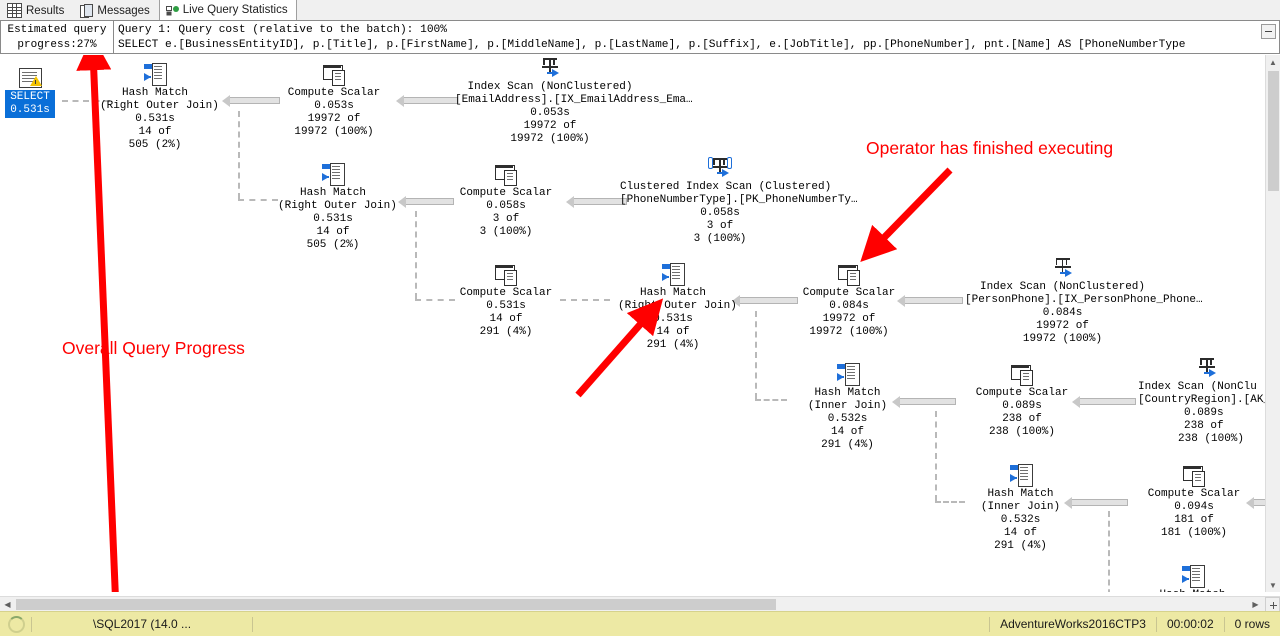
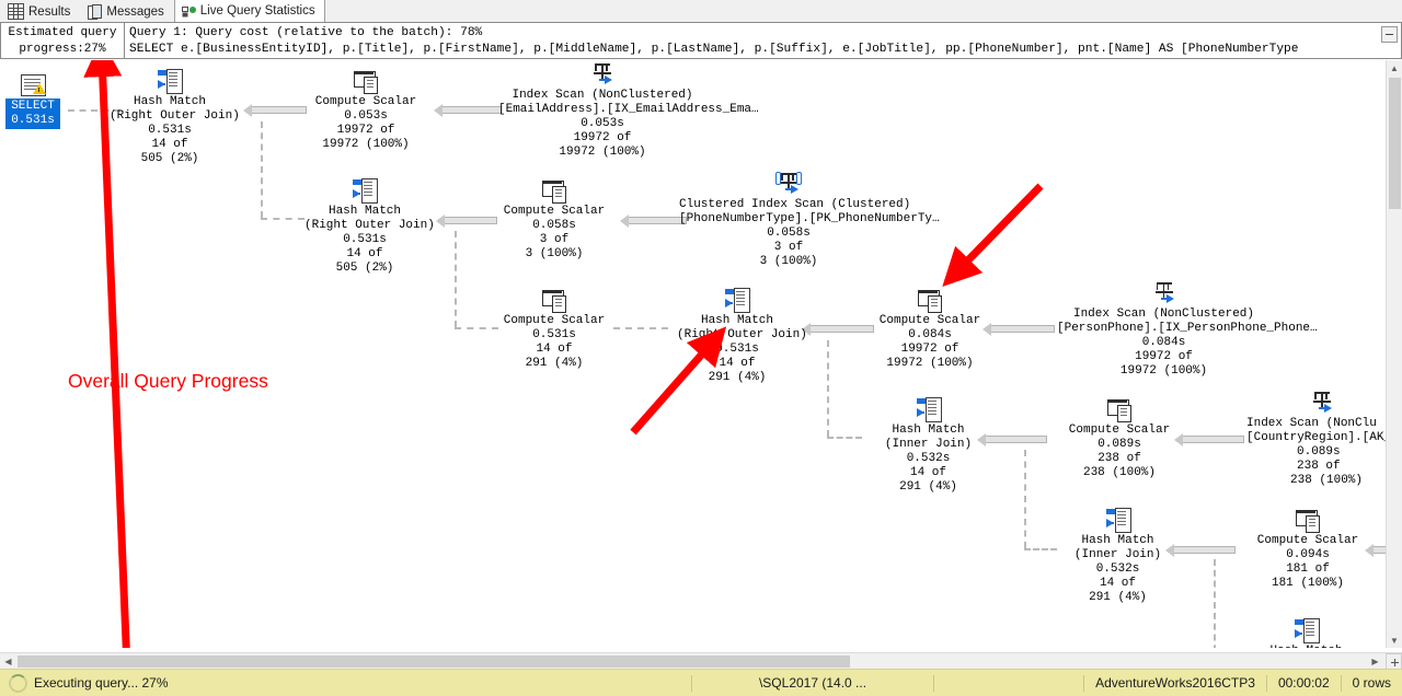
  Results
  Messages
  Live Query Statistics
  Estimated query progress:27%
- Query 1: Query cost (relative to the batch): 100%
+ Query 1: Query cost (relative to the batch): 78%
  SELECT e.[BusinessEntityID], p.[Title], p.[FirstName], p.[MiddleName], p.[LastName], p.[Suffix], e.[JobTitle], pp.[PhoneNumber], pnt.[Name] AS [PhoneNumberType
  SELECT 0.531s
  Hash Match
  (Right Outer Join
  0.531s
  14 of
  505 (2%)
  Compute Scalar
  0.053s
  19972 of
  19972 (100%)
  Index Scan (NonClustered)
  [EmailAddress].[IX_EmailAddre
  0.053s
  19972 of
  19972 (100%)
  Hash Match
  (Right Outer Join
  0.531s
  14 of
  505 (2%)
  Compute Scalar
  0.058s
  3 of
  3 (100%)
  Clustered Index Scan (Clustere
  [PhoneNumberType].[PK_PhoneNum
  0.058s
  3 of
  3 (100%)
  Compute Scalar
  0.531s
  14 of
  291 (4%)
  Hash Match
  (Right Outer Join
  0.531s
  14 of
  291 (4%)
  Compute Scalar
  0.084s
  19972 of
  19972 (100%)
  Index Scan (NonClustered)
  [PersonPhone].[IX_PersonPhone_
  0.084s
  19972 of
  19972 (100%)
  Hash Match
  (Inner Join)
  0.532s
  14 of
  291 (4%)
  Compute Scalar
  0.089s
  238 of
  238 (100%)
  Index Scan (NonClu
  [CountryRegion].[AK
  0.089s
  238 of
  238 (100%)
  Hash Match
  (Inner Join)
  0.532s
  14 of
  291 (4%)
  Compute Scalar
  0.094s
  181 of
  181 (100%)
- Operator has finished executing
  Overll Query Progress
  ▲
  ▼
  ◀
  ▶
+ Executing query... 27%
  \SQL2017 (14.0 ...
  AdventureWorks2016CTP3
  00:00:02
  0 rows
